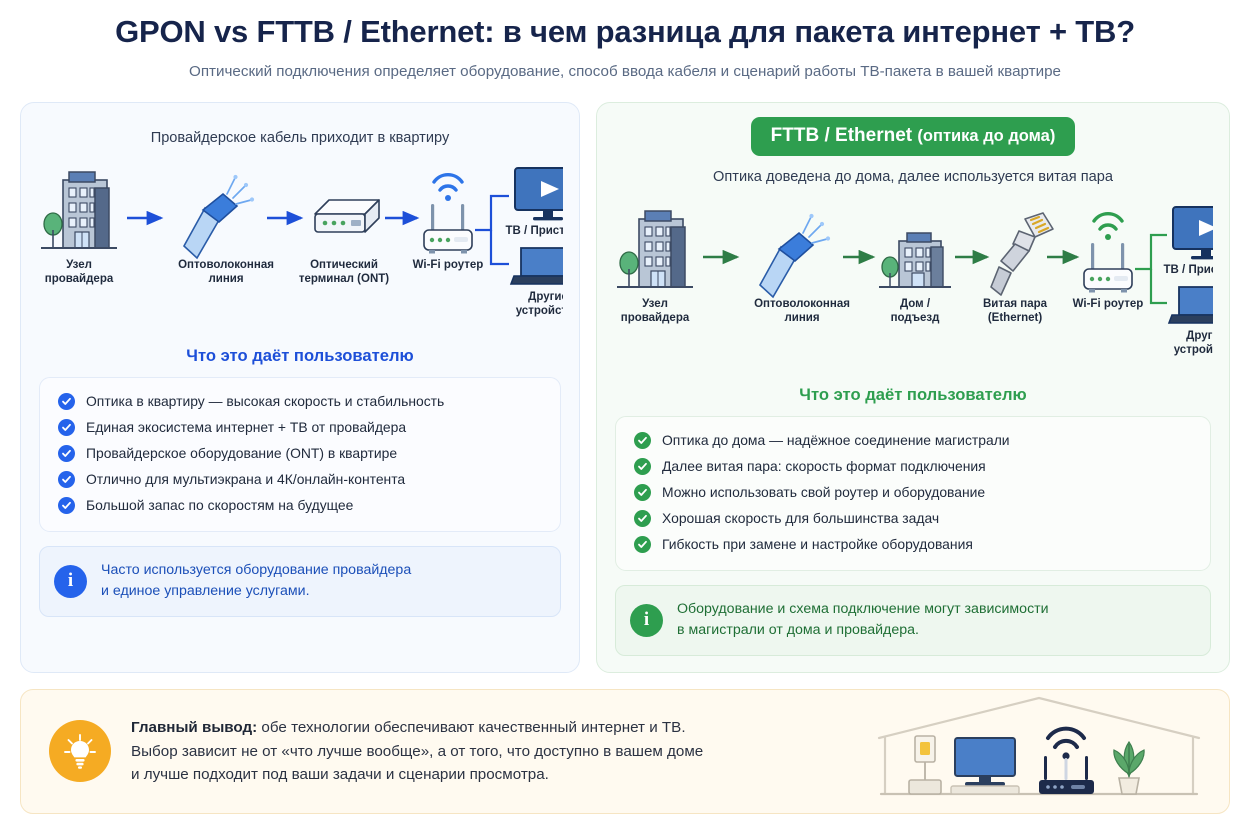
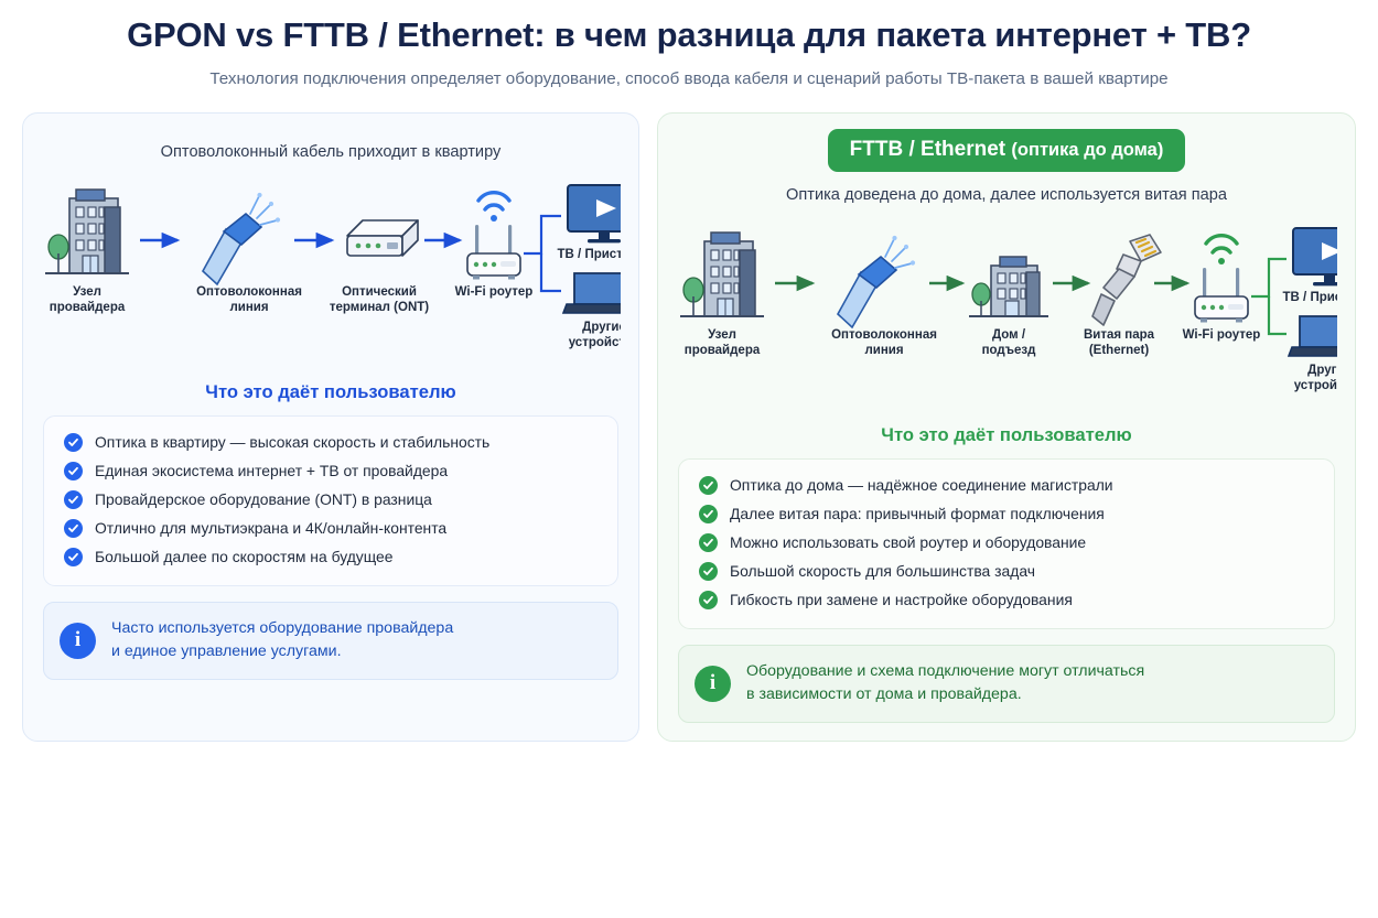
  GPON vs FTTB / Ethernet: в чем разница для пакета интернет + ТВ?
- Оптический подключения определяет оборудование, способ ввода кабеля и сценарий работы ТВ-пакета в вашей квартире
+ Технология подключения определяет оборудование, способ ввода кабеля и сценарий работы ТВ-пакета в вашей квартире
- Провайдерское кабель приходит в квартиру
+ Оптоволоконный кабель приходит в квартиру
  Узел
  провайдера
  Оптоволоконная
  линия
  Оптический
  терминал (ONT)
  Wi-Fi роутер
  Други
  устройс
  Что это даёт пользователю
  Оптика в квартиру — высокая скорость и стабильность
  Единая экосистема интернет + ТВ от провайдера
- Провайдерское оборудование (ONT) в квартире
+ Провайдерское оборудование (ONT) в разница
  Отлично для мультиэкрана и 4К/онлайн-контента
- Большой запас по скоростям на будущее
+ Большой далее по скоростям на будущее
  i
  Часто используется оборудование провайдера
  и единое управление услугами.
  FTTB / Ethernet (оптика до дома)
  Оптика доведена до дома, далее используется витая пара
  Узел
  провайдера
  Оптоволоконная
  линия
  Дом /
  подъезд
  Витая пара
  (Ethernet)
  Wi-Fi роутер
  Что это даёт пользователю
  Оптика до дома — надёжное соединение магистрали
- Далее витая пара: скорость формат подключения
+ Далее витая пара: привычный формат подключения
  Можно использовать свой роутер и оборудование
- Хорошая скорость для большинства задач
+ Большой скорость для большинства задач
  Гибкость при замене и настройке оборудования
  i
- Оборудование и схема подключение могут зависимости
+ Оборудование и схема подключение могут отличаться
- в магистрали от дома и провайдера.
+ в зависимости от дома и провайдера.
- Главный вывод: обе технологии обеспечивают качественный интернет и ТВ.
- Выбор зависит не от «что лучше вообще», а от того, что доступно в вашем доме
- и лучше подходит под ваши задачи и сценарии просмотра.
